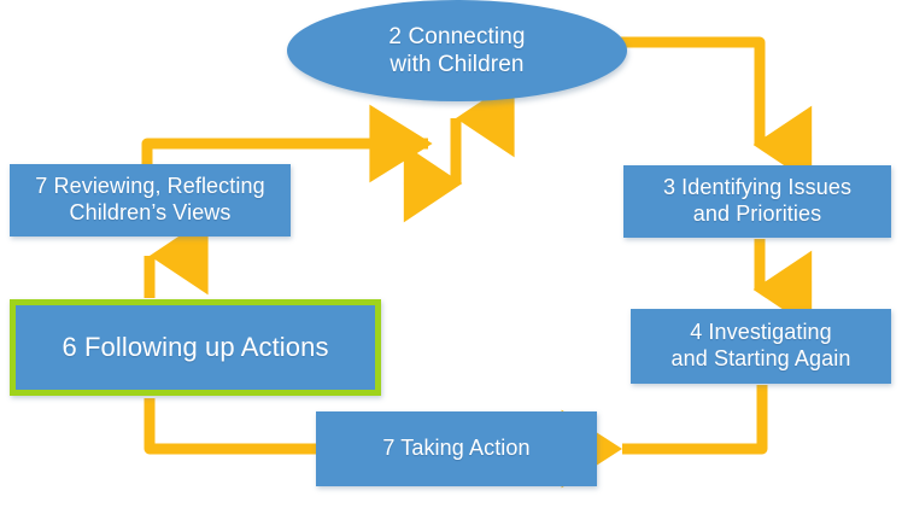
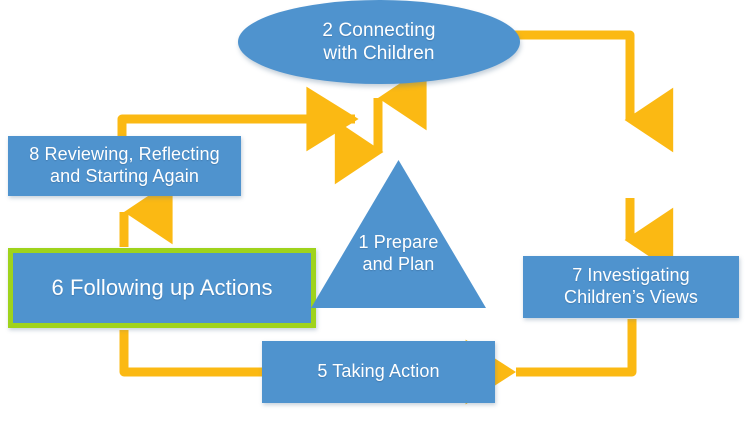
  2 Connecting
  with Children
- 3 Identifying Issues
- and Priorities
- 4 Investigating
+ 7 Investigating
- and Starting Again
+ Children’s Views
- 7 Taking Action
+ 5 Taking Action
  6 Following up Actions
- 7 Reviewing, Reflecting
+ 8 Reviewing, Reflecting
- Children’s Views
+ and Starting Again
+ 1 Prepare
+ and Plan
